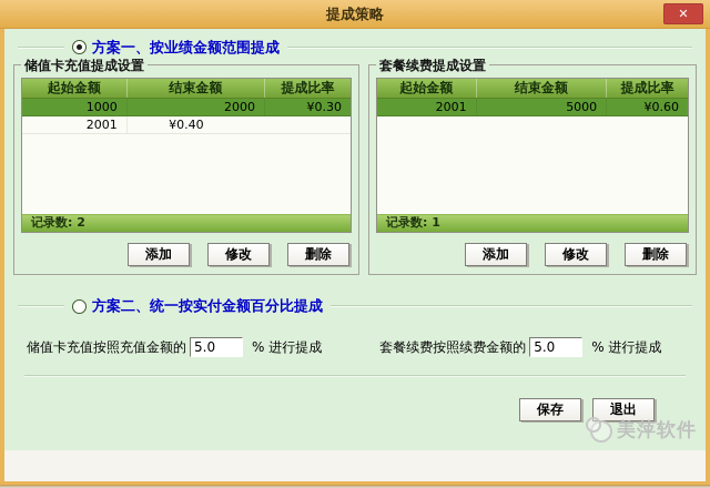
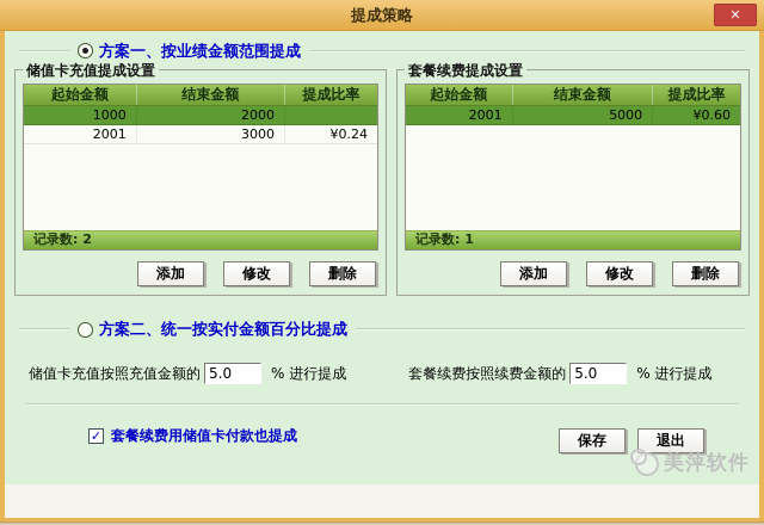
  提成策略
  ✕
  方案一、按业绩金额范围提成
  储值卡充值提成设置
  起始金额
  结束金额
  提成比率
  1000
  2000
- ¥0.30
  2001
+ 3000
- ¥0.40
+ ¥0.24
  记录数: 2
  添加
  修改
  删除
  套餐续费提成设置
  起始金额
  结束金额
  提成比率
  2001
  5000
  ¥0.60
  记录数: 1
  添加
  修改
  删除
  方案二、统一按实付金额百分比提成
  储值卡充值按照充值金额的
  5.0
  % 进行提成
  套餐续费按照续费金额的
  5.0
  % 进行提成
+ ✓
+ 套餐续费用储值卡付款也提成
  保存
  退出
  美萍软件
